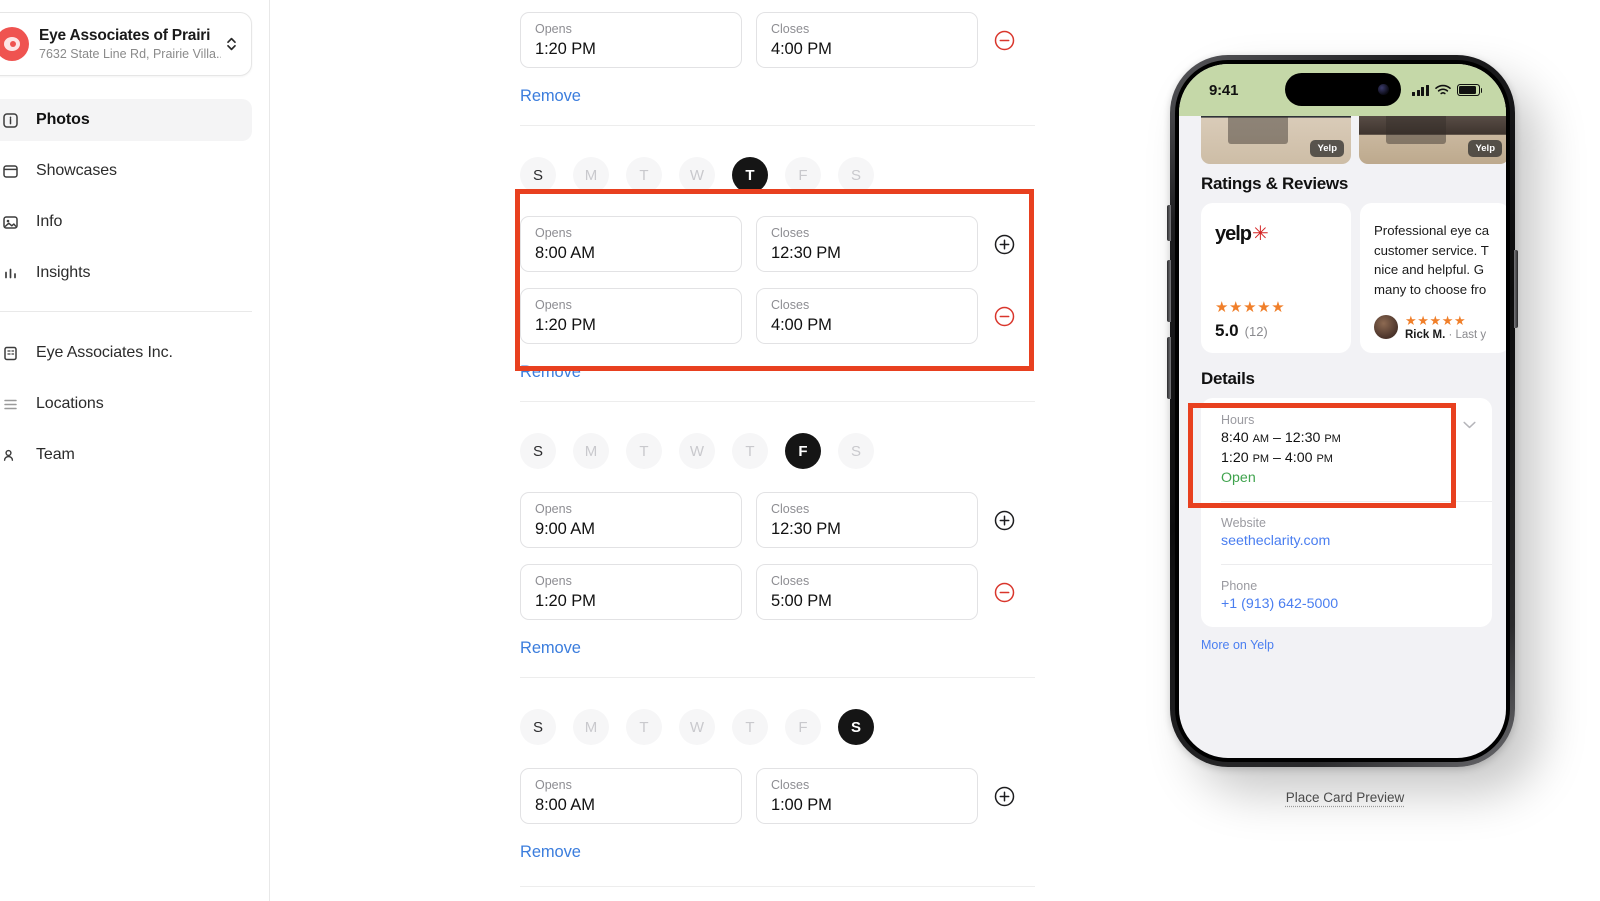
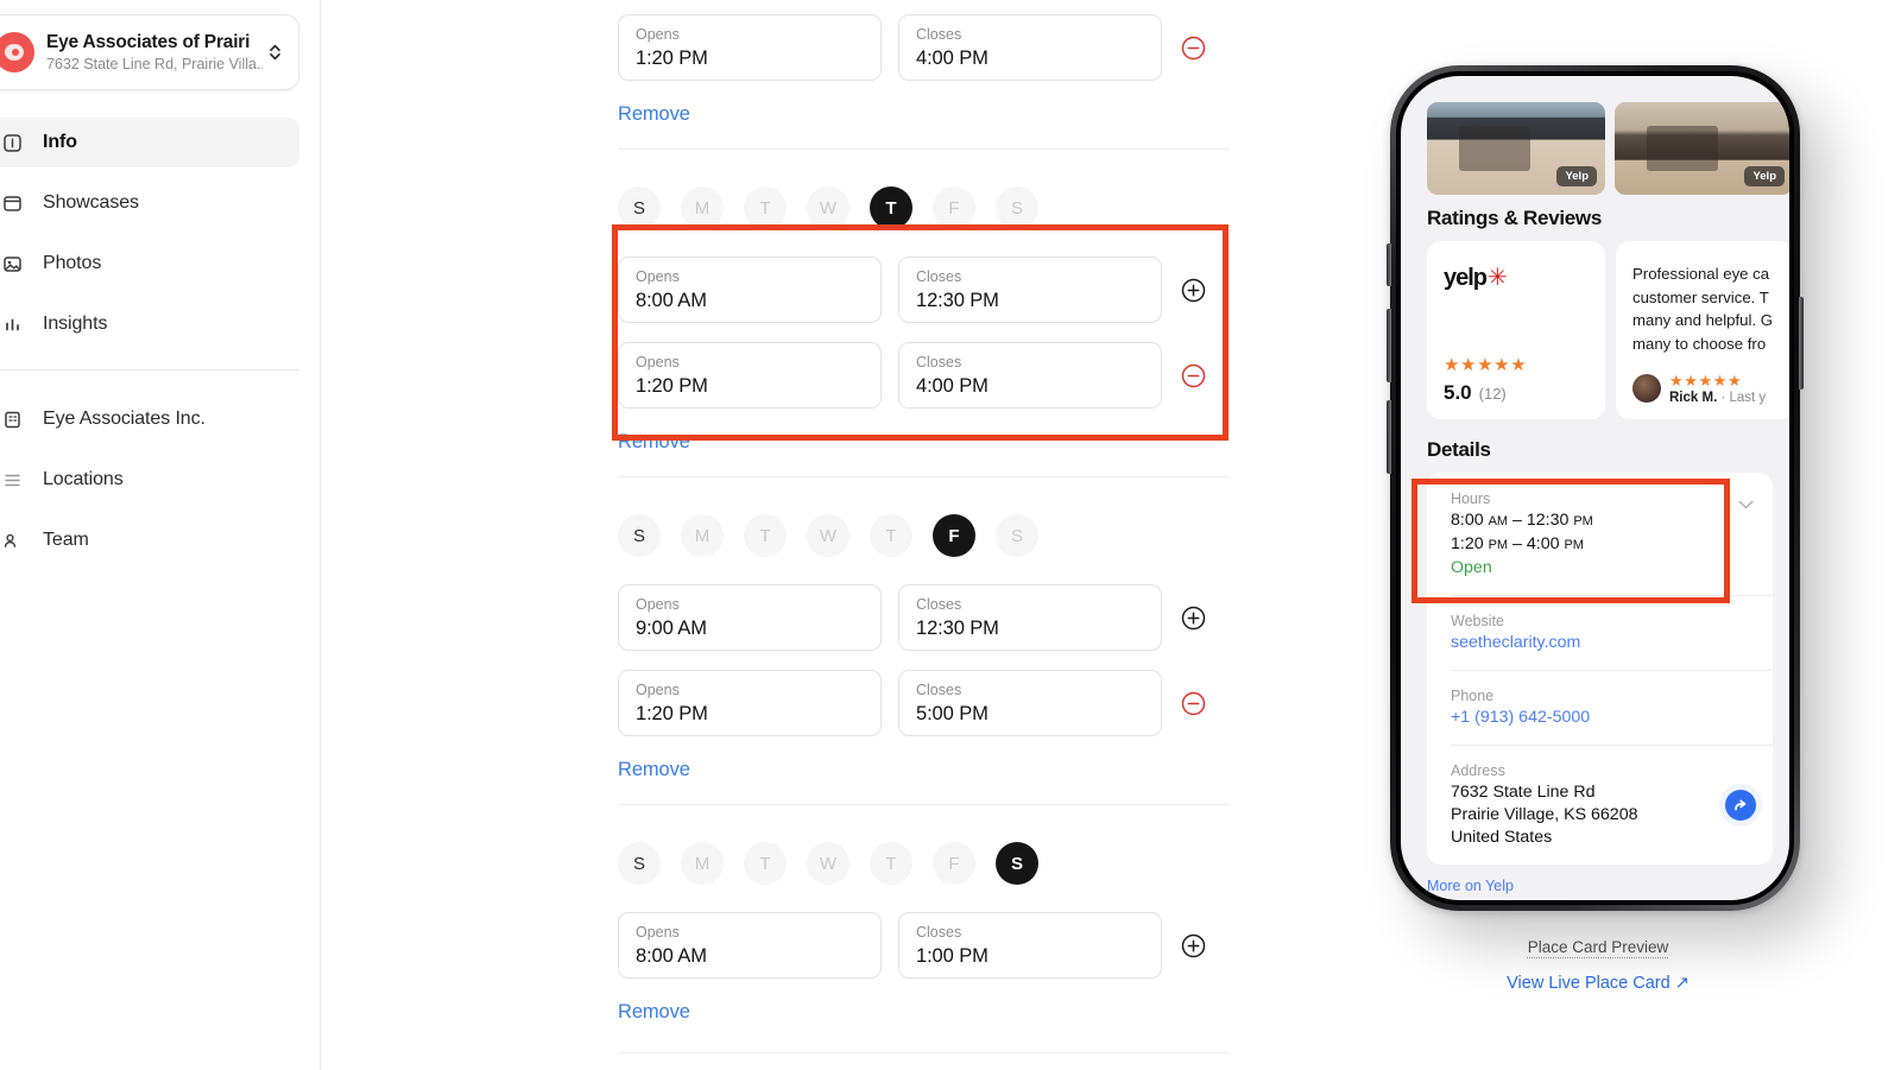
  Eye Associates of Prairi
  7632 State Line Rd, Prairie Villa.
- Photos
+ Info
  Showcases
- Info
+ Photos
  Insights
  Eye Associates Inc.
  Locations
  Team
  Opens
  1:20 PM
  Closes
  4:00 PM
  Remove
  S
  M
  T
  W
  T
  F
  S
  Opens
  8:00 AM
  Closes
  12:30 PM
  Opens
  1:20 PM
  Closes
  4:00 PM
  Remove
  S
  M
  T
  W
  T
  F
  S
  Opens
  9:00 AM
  Closes
  12:30 PM
  Opens
  1:20 PM
  Closes
  5:00 PM
  Remove
  S
  M
  T
  W
  T
  F
  S
  Opens
  8:00 AM
  Closes
  1:00 PM
  Remove
- 9:41
  Yelp
  Yelp
  Ratings & Reviews
  yelp✳
  ★★★★★
  5.0
  (12)
- Professional eye ca customer service. T nice and helpful. G many to choose fro
+ Professional eye ca customer service. T many and helpful. G many to choose fro
  ★★★★★
  Rick M. · Last y
  Details
  Hours
- 8:40 AM – 12:30 PM
+ 8:00 AM – 12:30 PM
  1:20 PM – 4:00 PM
  Open
  Website
  seetheclarity.com
  Phone
  +1 (913) 642-5000
+ Address
+ 7632 State Line Rd
+ Prairie Village, KS 66208
+ United States
  More on Yelp
  Place Card Preview
+ View Live Place Card ↗
